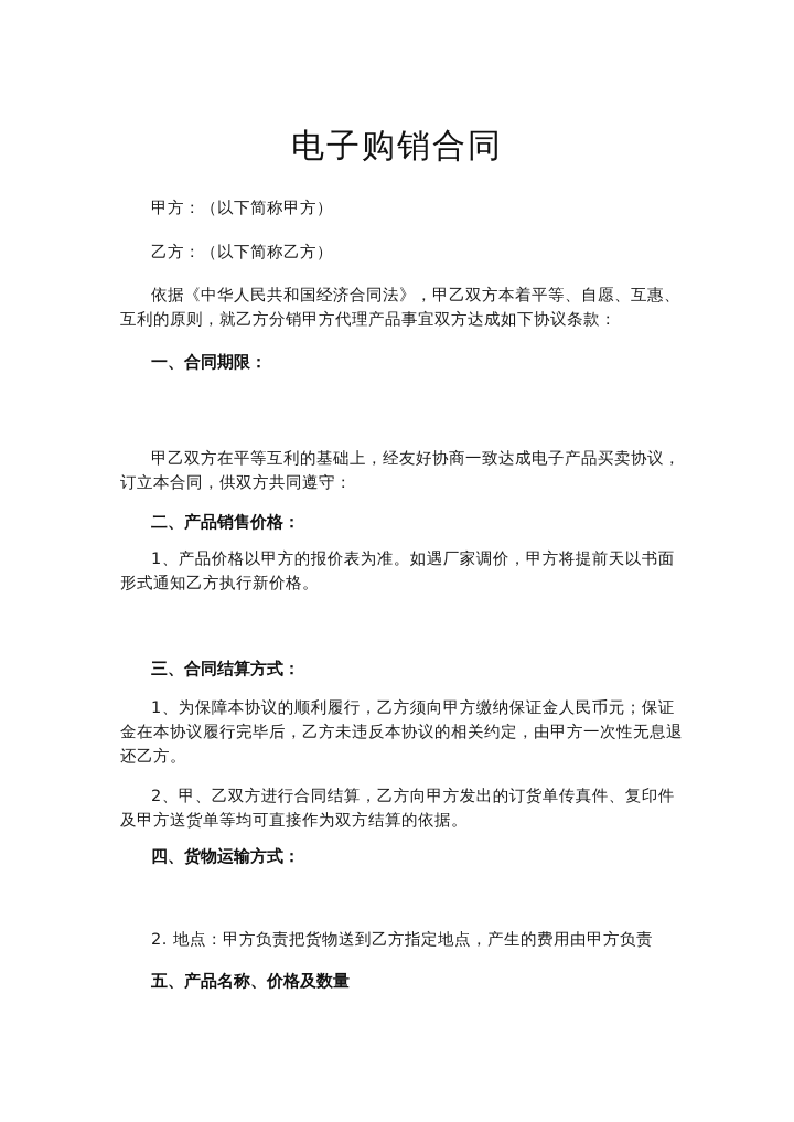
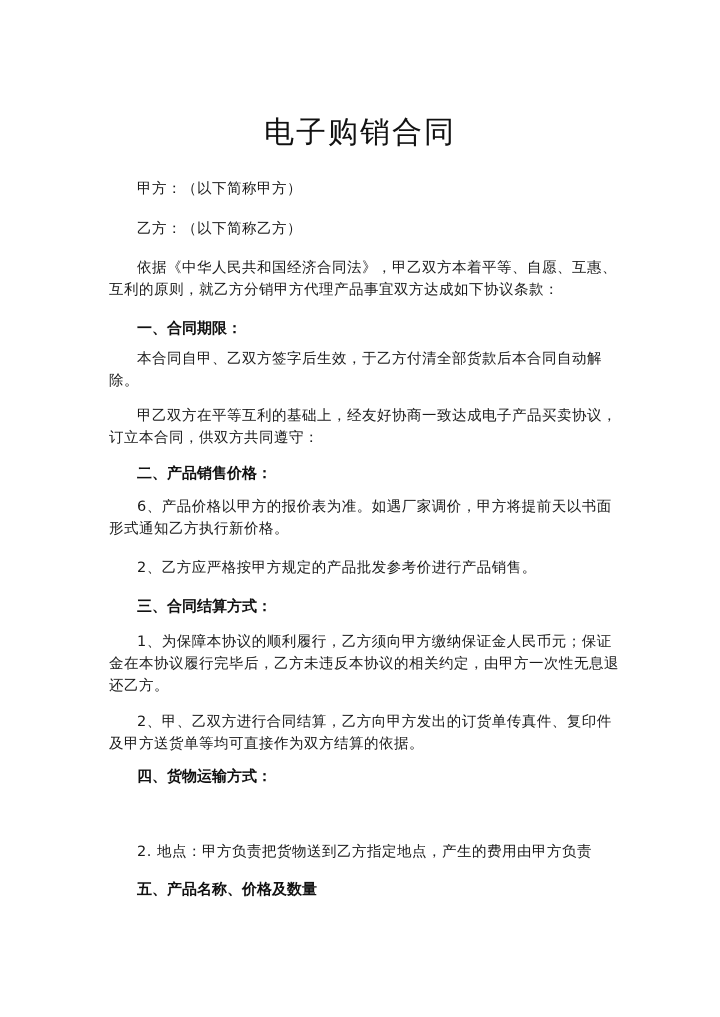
  电子购销合同
  甲方：（以下简称甲方）
  乙方：（以下简称乙方）
  依据《中华人民共和国经济合同法》，甲乙双方本着平等、自愿、互惠、互利的原则，就乙方分销甲方代理产品事宜双方达成如下协议条款：
  一、合同期限：
+ 本合同自甲、乙双方签字后生效，于乙方付清全部货款后本合同自动解除。
  甲乙双方在平等互利的基础上，经友好协商一致达成电子产品买卖协议，订立本合同，供双方共同遵守：
  二、产品销售价格：
- 1、产品价格以甲方的报价表为准。如遇厂家调价，甲方将提前天以书面形式通知乙方执行新价格。
+ 6、产品价格以甲方的报价表为准。如遇厂家调价，甲方将提前天以书面形式通知乙方执行新价格。
+ 2、乙方应严格按甲方规定的产品批发参考价进行产品销售。
  三、合同结算方式：
  1、为保障本协议的顺利履行，乙方须向甲方缴纳保证金人民币元；保证金在本协议履行完毕后，乙方未违反本协议的相关约定，由甲方一次性无息退还乙方。
  2、甲、乙双方进行合同结算，乙方向甲方发出的订货单传真件、复印件及甲方送货单等均可直接作为双方结算的依据。
  四、货物运输方式：
  2. 地点：甲方负责把货物送到乙方指定地点，产生的费用由甲方负责
  五、产品名称、价格及数量
